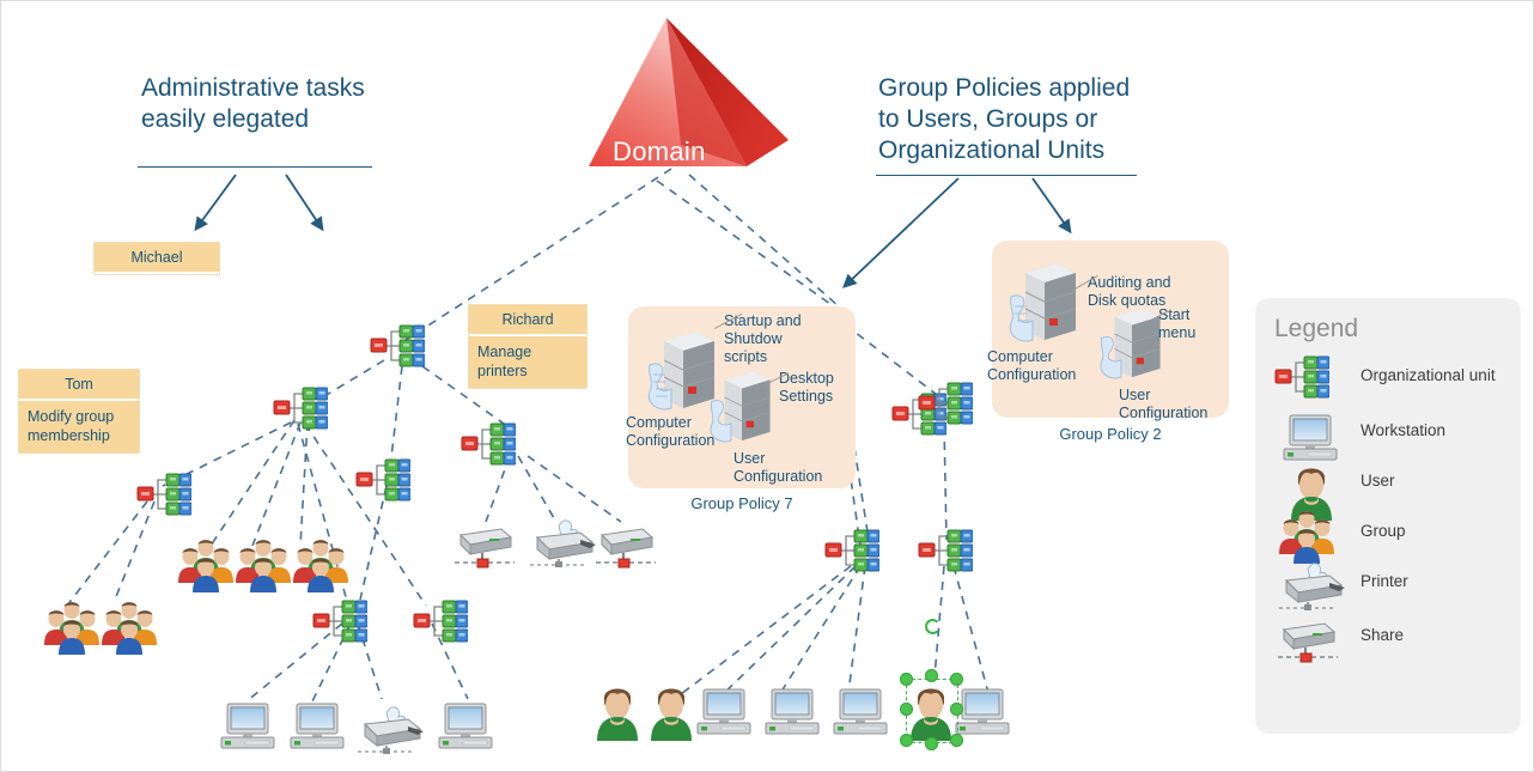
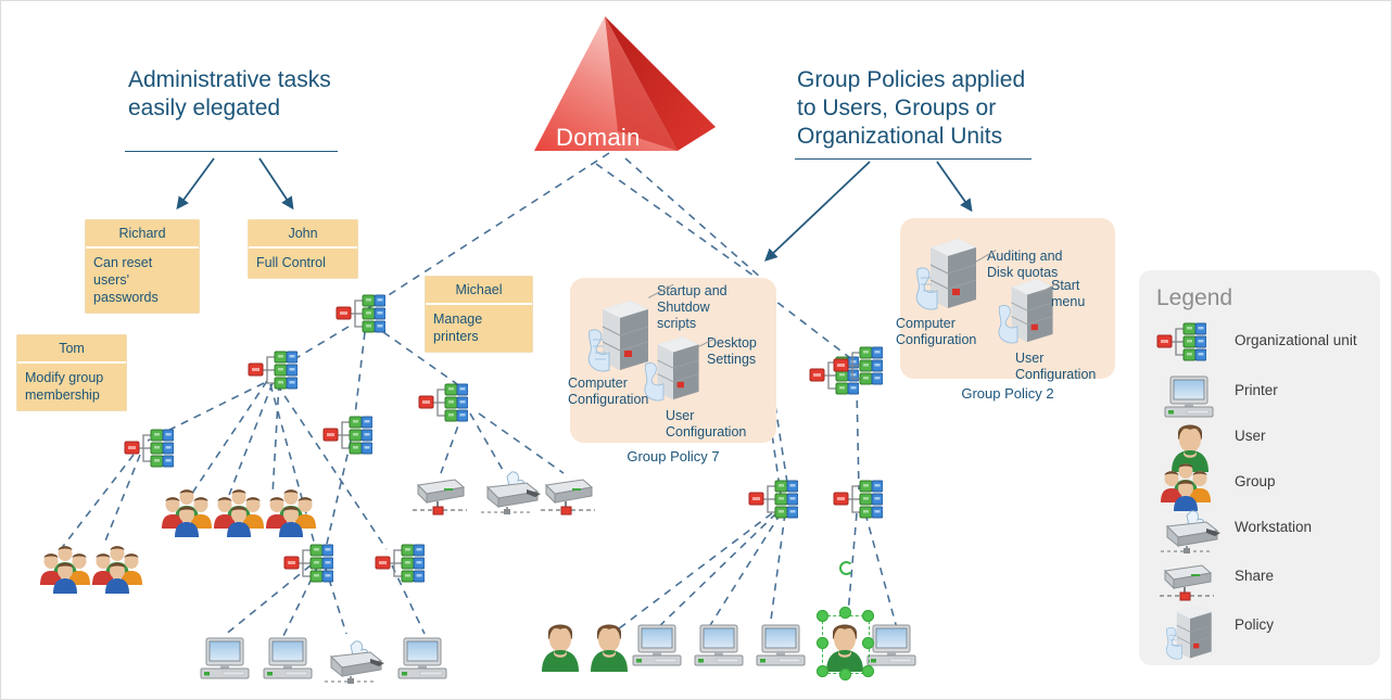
  Administrative tasks
  easily elegated
  Group Policies applied
  to Users, Groups or
  Organizational Units
  Domain
- Michael
+ Richard
+ Can reset
+ users'
+ passwords
+ John
+ Full Control
  Tom
  Modify group
  membership
- Richard
+ Michael
  Manage
  printers
  tartup and
  Shutdow
  scripts
  Desktop
  Settings
  Computer
  Configuration
  User
  Configuration
  Group Policy 7
  Auditing and
  Disk quotas
  Start
  menu
  Computer
  Configuration
  User
  Configuration
  Group Policy 2
  Legend
  Organizational unit
- Workstation
+ Printer
  User
  Group
- Printer
+ Workstation
  Share
+ Policy
